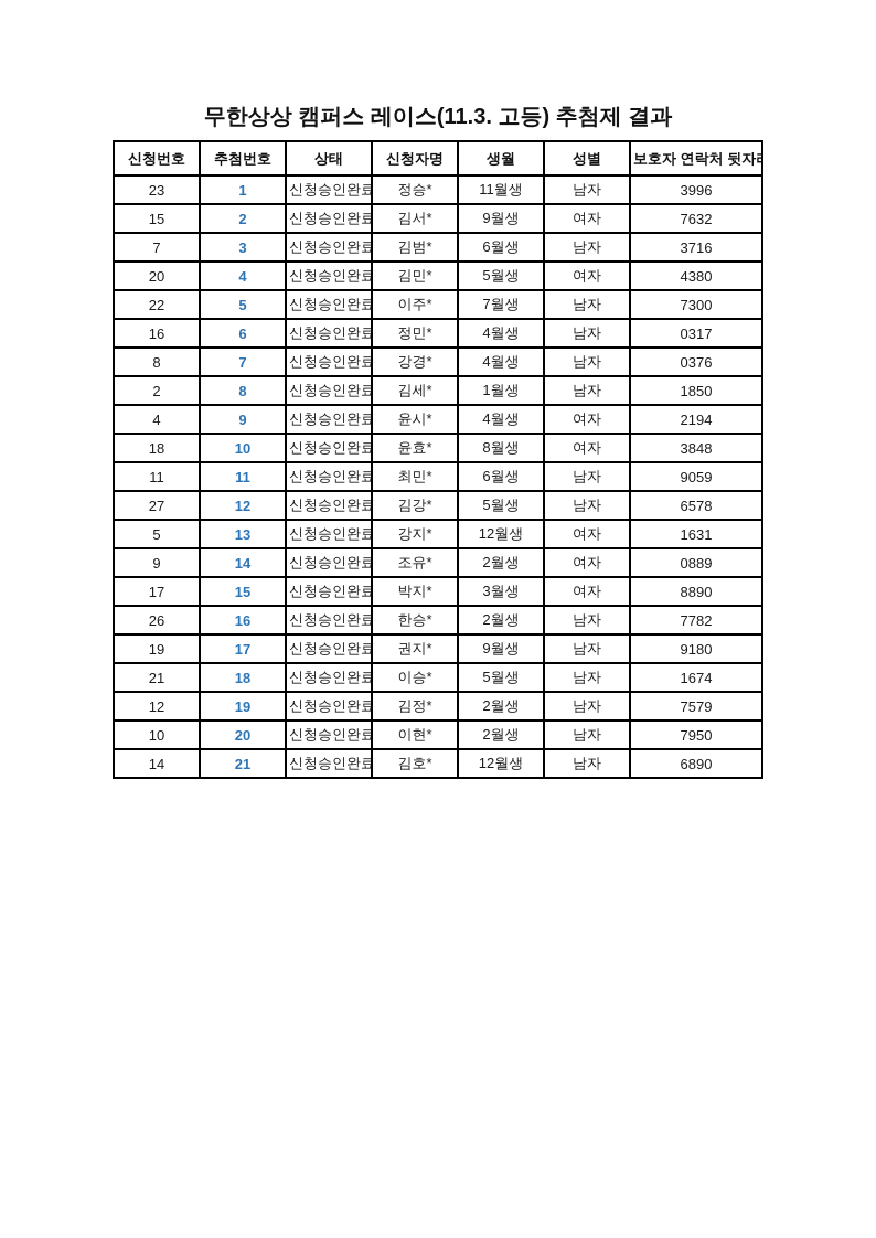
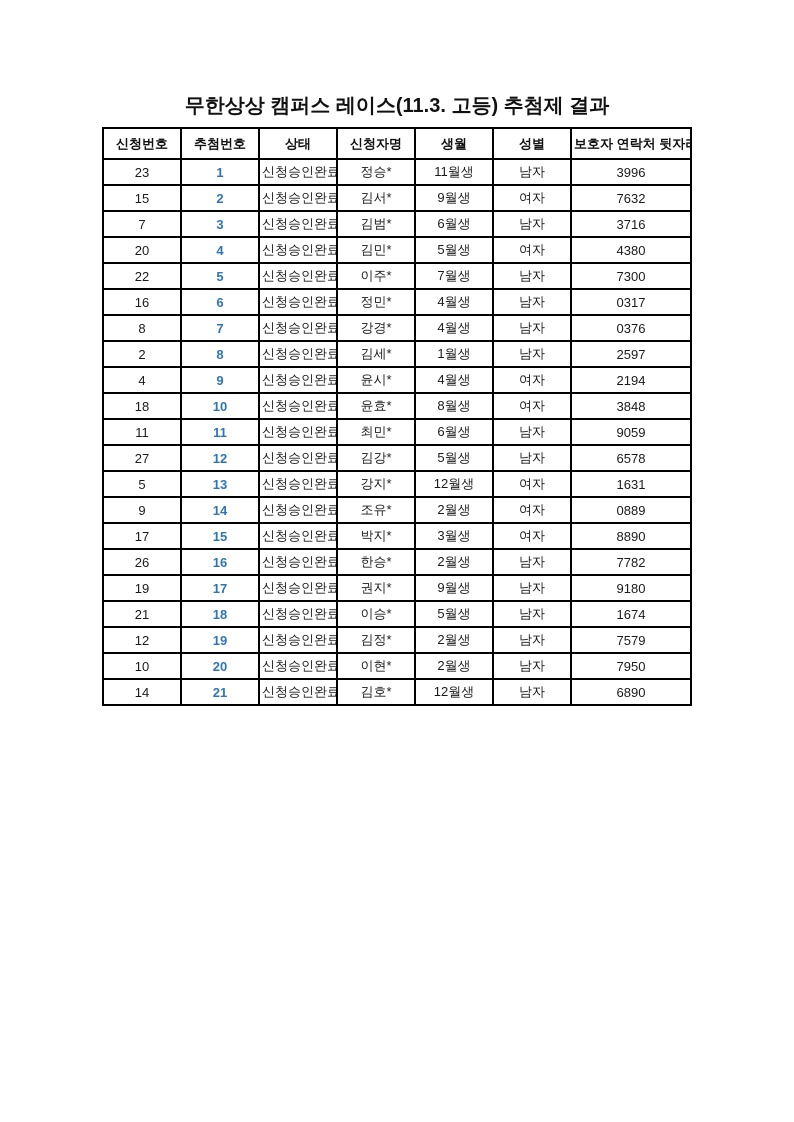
  무한상상 캠퍼스 레이스(11.3. 고등) 추첨제 결과
  신청번호	추첨번호	상태	신청자명	생월	성별	보호자 연락처 뒷자
  23	1	신청승인완료	정승*	11월생	남자	3996
  15	2	신청승인완료	김서*	9월생	여자	7632
  7	3	신청승인완료	김범*	6월생	남자	3716
  20	4	신청승인완료	김민*	5월생	여자	4380
  22	5	신청승인완료	이주*	7월생	남자	7300
  16	6	신청승인완료	정민*	4월생	남자	0317
  8	7	신청승인완료	강경*	4월생	남자	0376
- 2	8	신청승인완료	김세*	1월생	남자	1850
+ 2	8	신청승인완료	김세*	1월생	남자	2597
  4	9	신청승인완료	윤시*	4월생	여자	2194
  18	10	신청승인완료	윤효*	8월생	여자	3848
  11	11	신청승인완료	최민*	6월생	남자	9059
  27	12	신청승인완료	김강*	5월생	남자	6578
  5	13	신청승인완료	강지*	12월생	여자	1631
  9	14	신청승인완료	조유*	2월생	여자	0889
  17	15	신청승인완료	박지*	3월생	여자	8890
  26	16	신청승인완료	한승*	2월생	남자	7782
  19	17	신청승인완료	권지*	9월생	남자	9180
  21	18	신청승인완료	이승*	5월생	남자	1674
  12	19	신청승인완료	김정*	2월생	남자	7579
  10	20	신청승인완료	이현*	2월생	남자	7950
  14	21	신청승인완료	김호*	12월생	남자	6890
